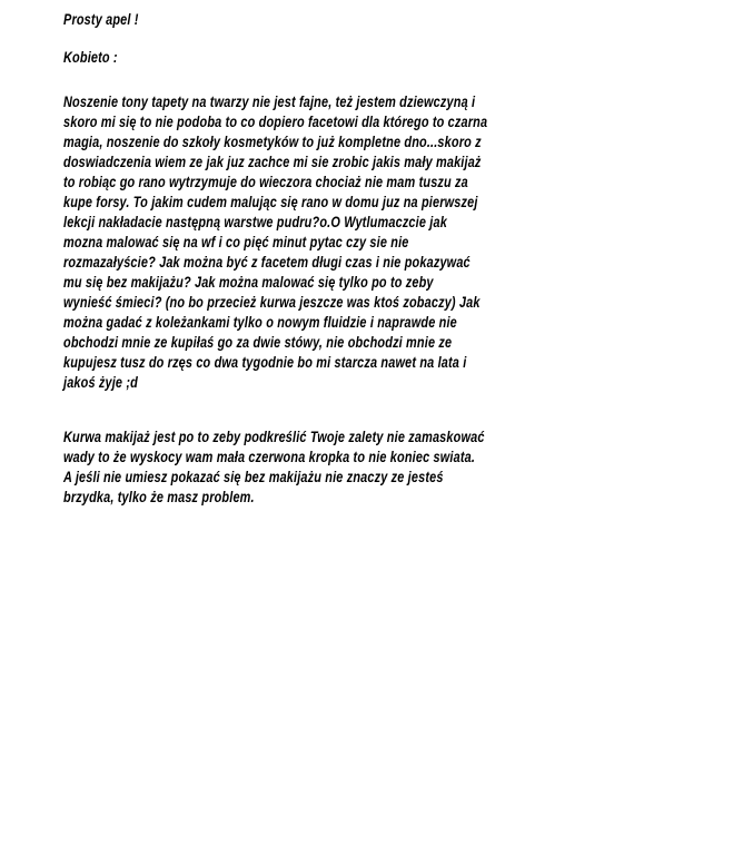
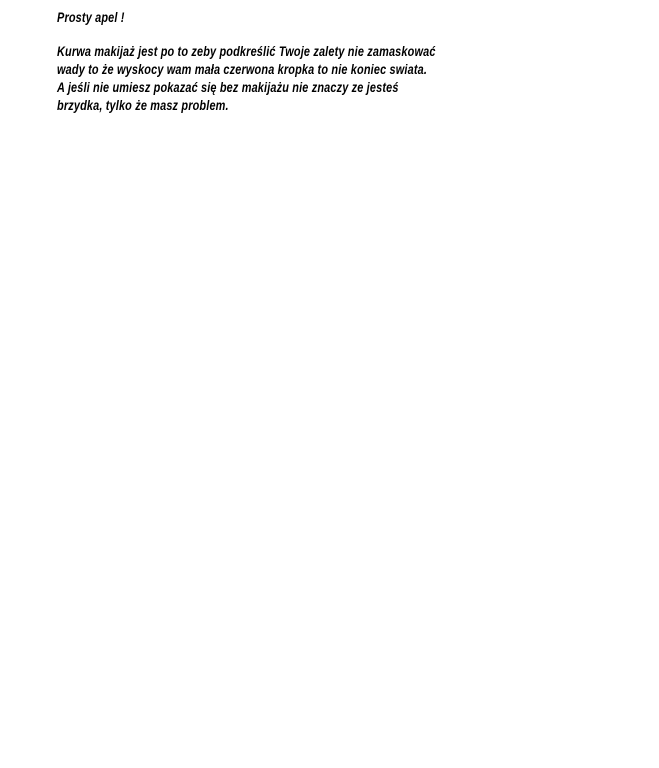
  Prosty apel !
- Kobieto :
- Noszenie tony tapety na twarzy nie jest fajne, też jestem dziewczyną i
- skoro mi się to nie podoba to co dopiero facetowi dla którego to czarna
- magia, noszenie do szkoły kosmetyków to już kompletne dno...skoro z
- doswiadczenia wiem ze jak juz zachce mi sie zrobic jakis mały makijaż
- to robiąc go rano wytrzymuje do wieczora chociaż nie mam tuszu za
- kupe forsy. To jakim cudem malując się rano w domu juz na pierwszej
- lekcji nakładacie następną warstwe pudru?o.O Wytlumaczcie jak
- mozna malować się na wf i co pięć minut pytac czy sie nie
- rozmazałyście? Jak można być z facetem długi czas i nie pokazywać
- mu się bez makijażu? Jak można malować się tylko po to zeby
- wynieść śmieci? (no bo przecież kurwa jeszcze was ktoś zobaczy) Jak
- można gadać z koleżankami tylko o nowym fluidzie i naprawde nie
- obchodzi mnie ze kupiłaś go za dwie stówy, nie obchodzi mnie ze
- kupujesz tusz do rzęs co dwa tygodnie bo mi starcza nawet na lata i
- jakoś żyje ;d
  Kurwa makijaż jest po to zeby podkreślić Twoje zalety nie zamaskować
  wady to że wyskocy wam mała czerwona kropka to nie koniec swiata.
  A jeśli nie umiesz pokazać się bez makijażu nie znaczy ze jesteś
  brzydka, tylko że masz problem.
